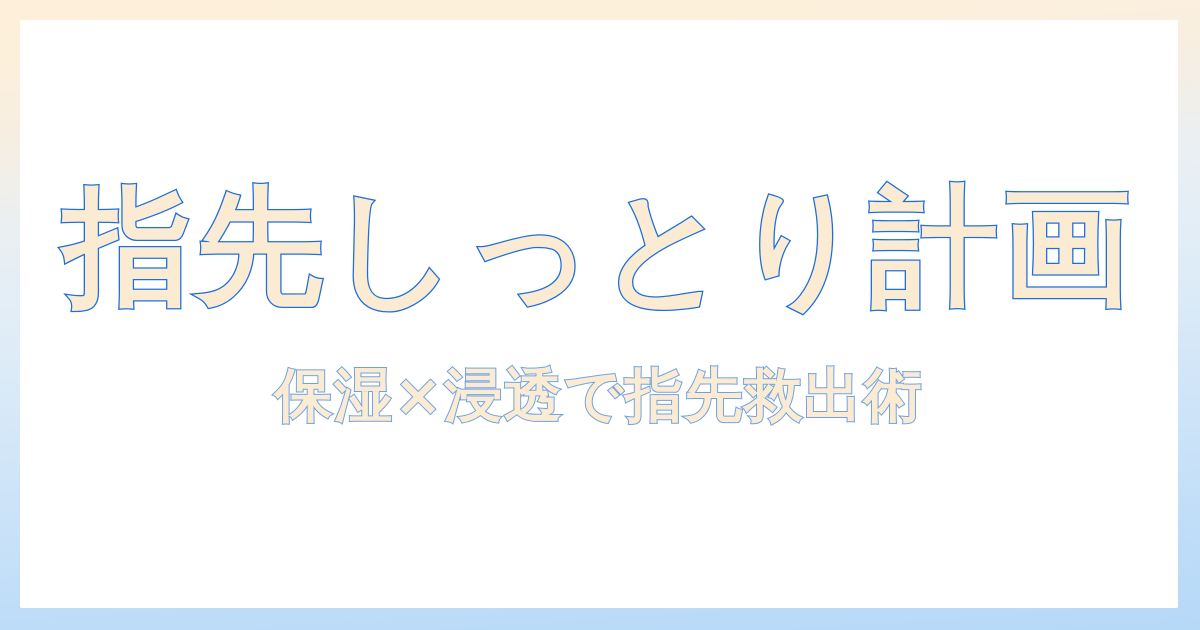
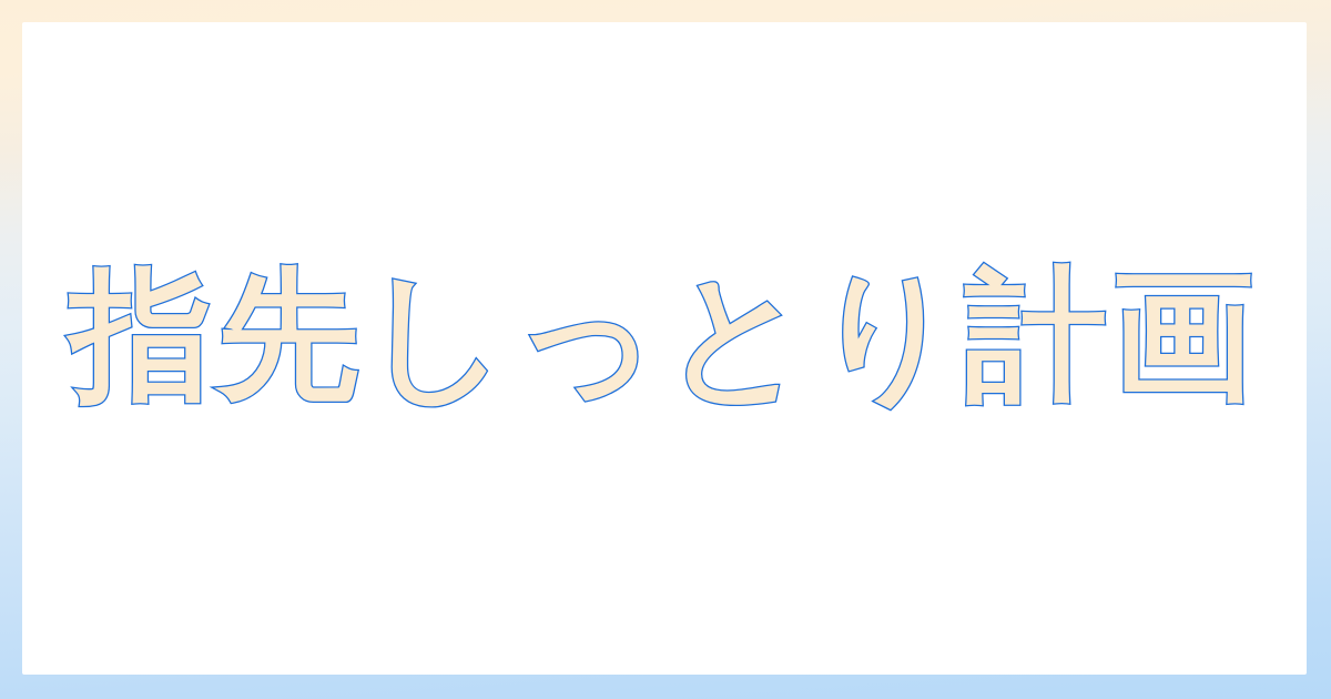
  指先しっとり計画
- 保湿×浸透で指先救出術
